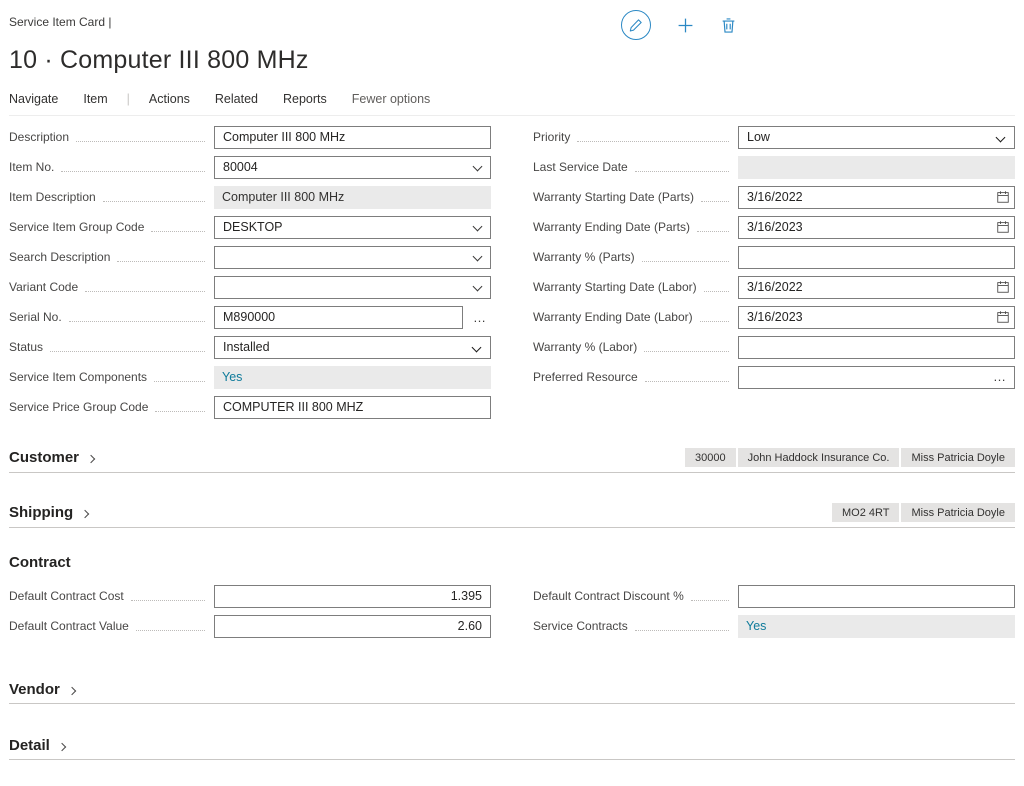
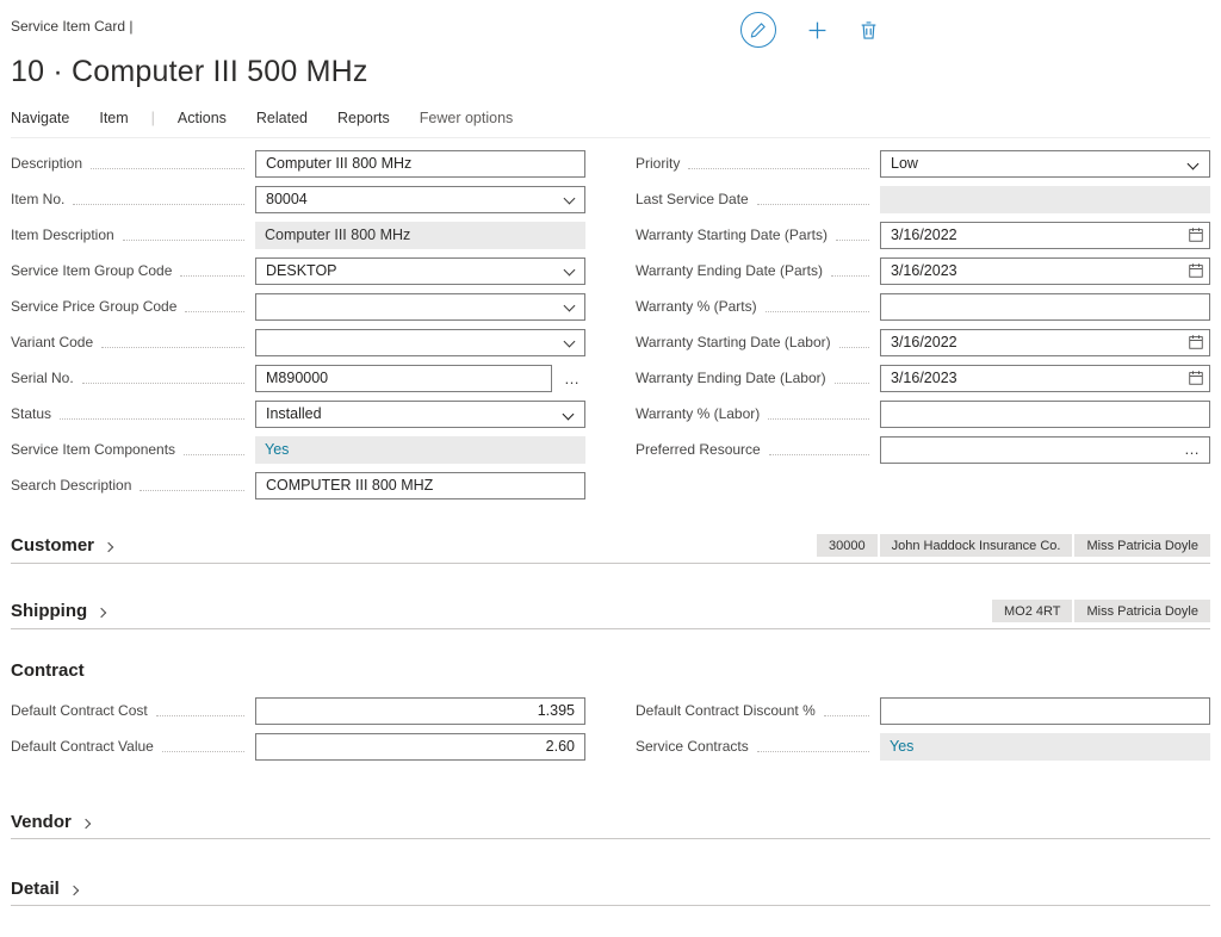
  Service Item Card |
- 10 · Computer III 800 MHz
+ 10 · Computer III 500 MHz
  Navigate
  Item
  |
  Actions
  Related
  Reports
  Fewer options
  Description
  Computer III 800 MHz
  Item No.
  80004
  Item Description
  Computer III 800 MHz
  Service Item Group Code
  DESKTOP
- Search Description
+ Service Price Group Code
  Variant Code
  Serial No.
  M890000
  …
  Status
  Installed
  Service Item Components
  Yes
- Service Price Group Code
+ Search Description
  COMPUTER III 800 MHZ
  Priority
  Low
  Last Service Date
  Warranty Starting Date (Parts)
  3/16/2022
  Warranty Ending Date (Parts)
  3/16/2023
  Warranty % (Parts)
  Warranty Starting Date (Labor)
  3/16/2022
  Warranty Ending Date (Labor)
  3/16/2023
  Warranty % (Labor)
  Preferred Resource
  …
  Customer
  30000
  John Haddock Insurance Co.
  Miss Patricia Doyle
  Shipping
  MO2 4RT
  Miss Patricia Doyle
  Contract
  Default Contract Cost
  1.395
  Default Contract Value
  2.60
  Default Contract Discount %
  Service Contracts
  Yes
  Vendor
  Detail
